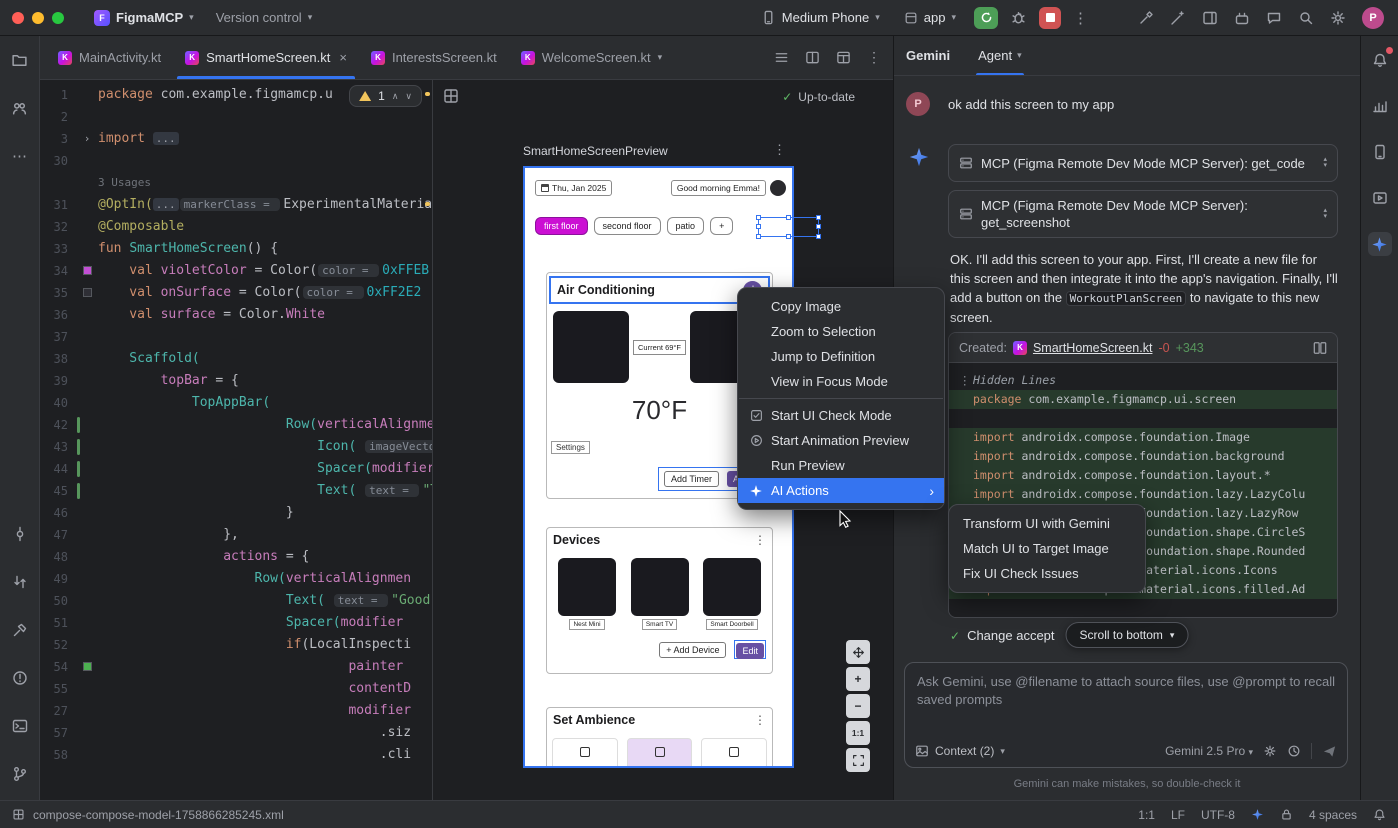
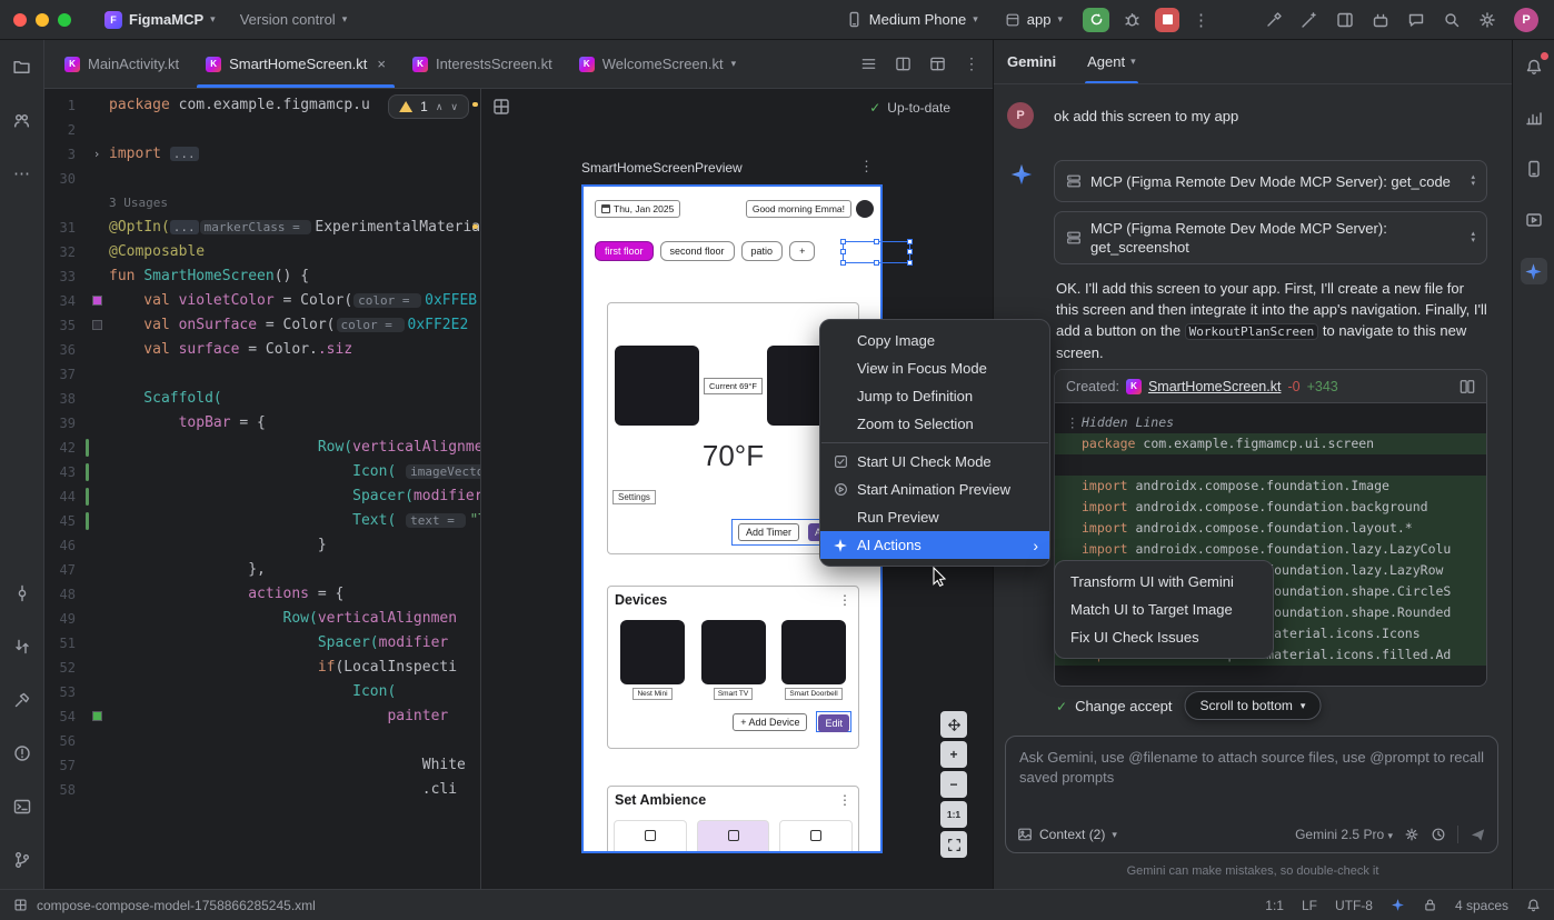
  F
  FigmaMCP
  ▾
  Version control
  ▾
  Medium Phone
  ▾
  app
  ▾
  ⋮
  P
  ⋯
  K
  MainActivity.kt
  K
  SmartHomeScreen.kt
  ×
  K
  InterestsScreen.kt
  K
  WelcomeScreen.kt
  ▾
  ⋮
  1
  ∧
  ∨
  1
  package com.example.figmamcp.u
  2
  3
  ›
  import ...
  30
  3 Usages
  31
  @OptIn( ... markerClass = ExperimentalMateri
  32
  @Composable
  33
  fun SmartHomeScreen() {
  34
  val violetColor = Color( color = 0xFFEB
  35
  val onSurface = Color( color = 0xFF2E2
  36
- val surface = Color.White
+ val surface = Color..siz
  37
  38
  Scaffold(
  39
  topBar = {
- 40
- TopAppBar(
  42
  Row(verticalAlignme
  43
  Icon( imageVect
  44
  Spacer(modifier
  45
  Text( text = "
  46
  }
  47
  },
  48
  actions = {
  49
  Row(verticalAlignmen
- 50
- Text( text = "Good
  51
  Spacer(modifier
  52
  if(LocalInspecti
+ 53
+ Icon(
  54
  painter
- 55
- contentD
- 27
+ 56
- modifier
  57
- .siz
+ White
  58
  .cli
  ✓
  Up-to-date
  SmartHomeScreenPreview
  ⋮
  Thu, Jan 2025
  Good morning Emma!
  first floor
  second floor
  patio
  +
- Air Conditioning
  Current 69°F
  70°F
  Settings
  Add Timer
  Devices
  ⋮
  + Add Device
  Edit
  Set Ambience
  ⋮
  +
  −
  1:1
  Gemini
  Agent
  ▾
  P
  ok add this screen to my app
  MCP (Figma Remote Dev Mode MCP Server): get_code
  MCP (Figma Remote Dev Mode MCP Server): get_screenshot
  OK. I'll add this screen to your app. First, I'll create a new file for this screen and then integrate it into the app's navigation. Finally, I'll add a button on the WorkoutPlanScreen to navigate to this new screen.
  Created:
  K
  SmartHomeScreen.kt
  -0
  +343
  ⋮
  Hidden Lines
  package com.example.figmamcp.ui.screen
  import androidx.compose.foundation.Image
  import androidx.compose.foundation.background
  import androidx.compose.foundation.layout.*
  import androidx.compose.foundation.lazy.LazyColu
  ✓
  Change accept
  Scroll to bottom
  ▾
  Ask Gemini, use @filename to attach source files, use @prompt to recall saved prompts
  Context (2)
  ▾
  Gemini 2.5 Pro ▾
  Gemini can make mistakes, so double-check it
  compose-compose-model-1758866285245.xml
  1:1
  LF
  UTF-8
  4 spaces
  Copy Image
- Zoom to Selection
+ View in Focus Mode
  Jump to Definition
- View in Focus Mode
+ Zoom to Selection
  Start UI Check Mode
  Start Animation Preview
  Run Preview
  AI Actions
  ›
  Transform UI with Gemini
  Match UI to Target Image
  Fix UI Check Issues
